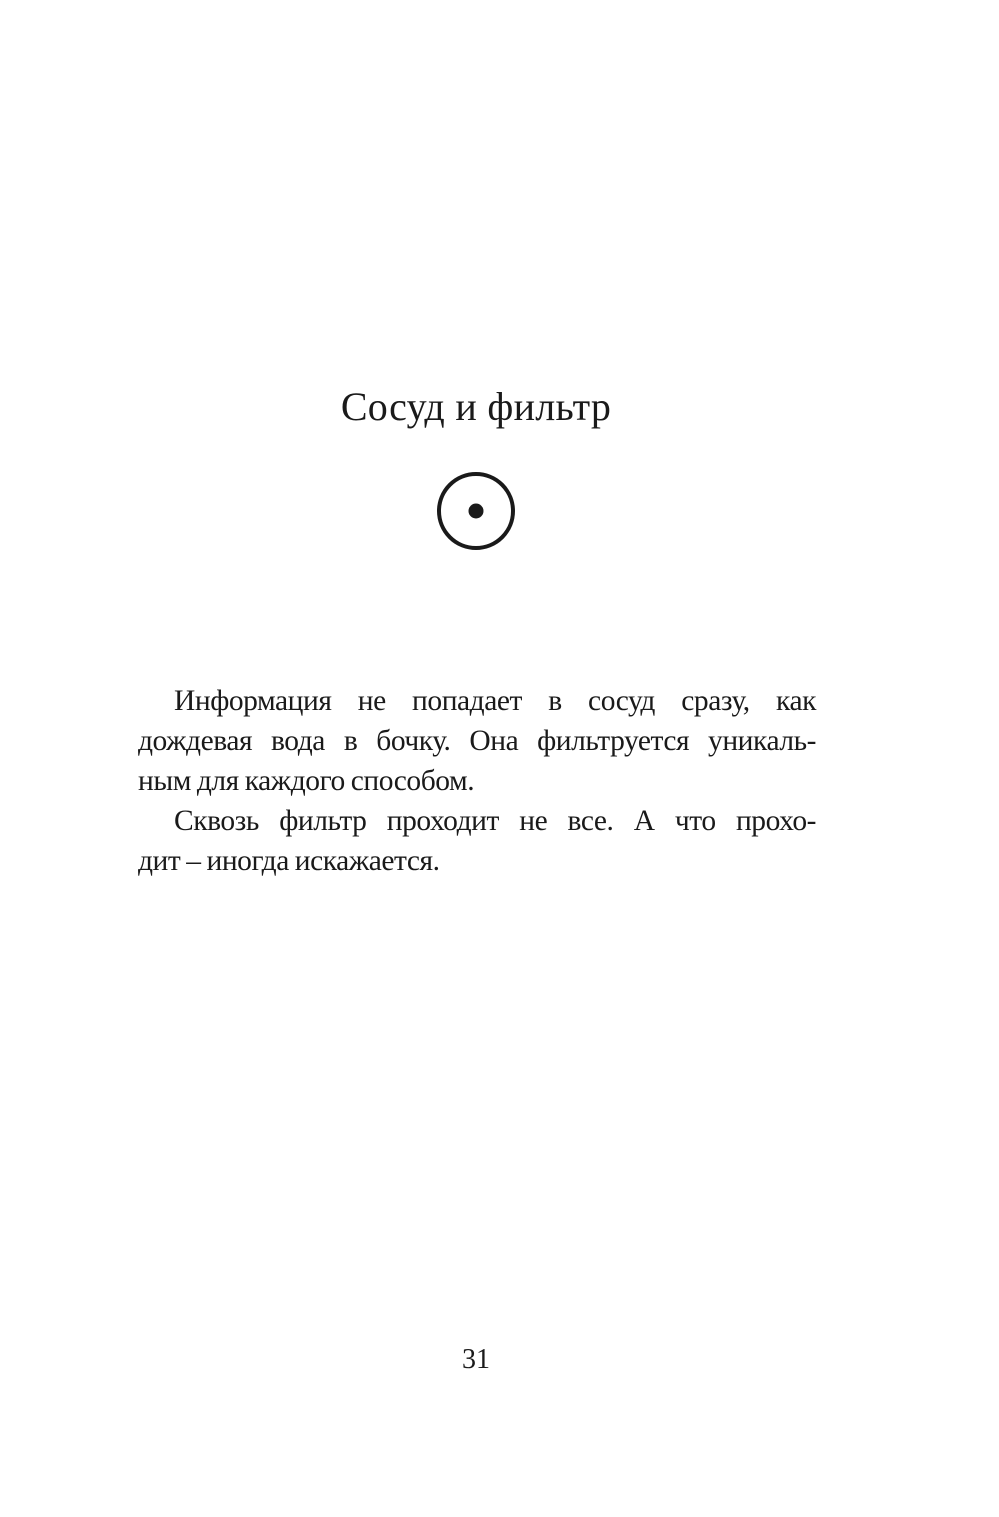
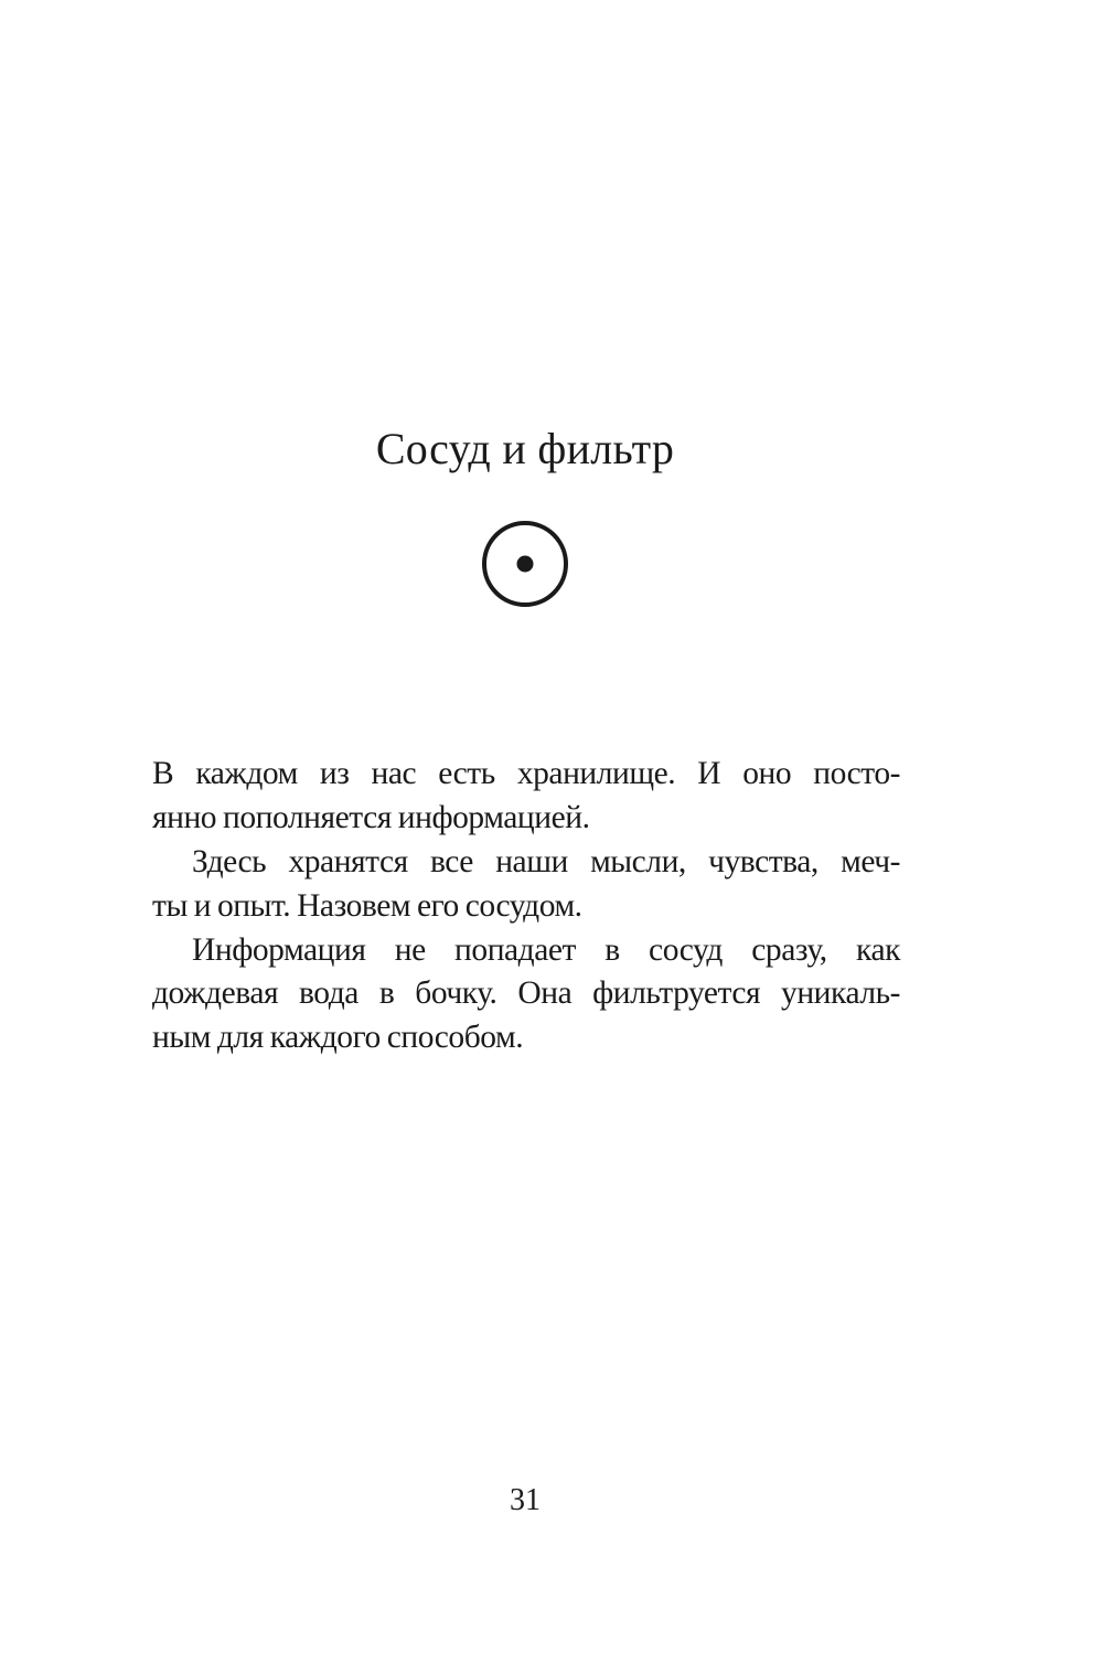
  Сосуд и фильтр
+ В каждом из нас есть хранилище. И оно посто-
+ янно пополняется информацией.
+ Здесь хранятся все наши мысли, чувства, меч-
+ ты и опыт. Назовем его сосудом.
  Информация не попадает в сосуд сразу, как
  дождевая вода в бочку. Она фильтруется уникаль-
  ным для каждого способом.
- Сквозь фильтр проходит не все. А что прохо-
- дит – иногда искажается.
  31
